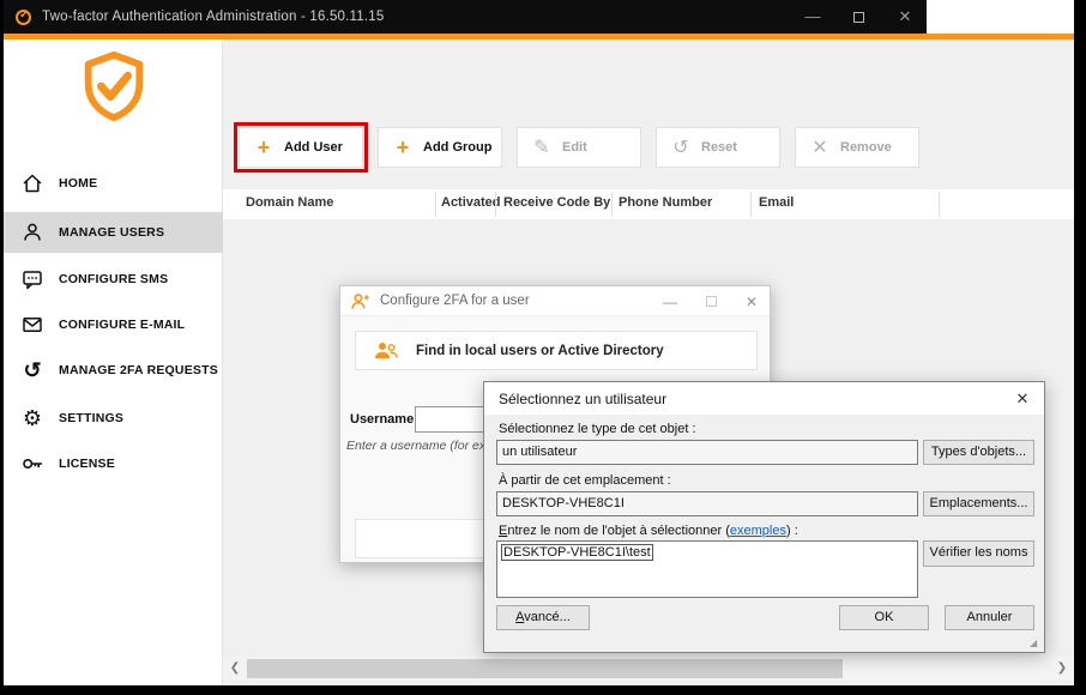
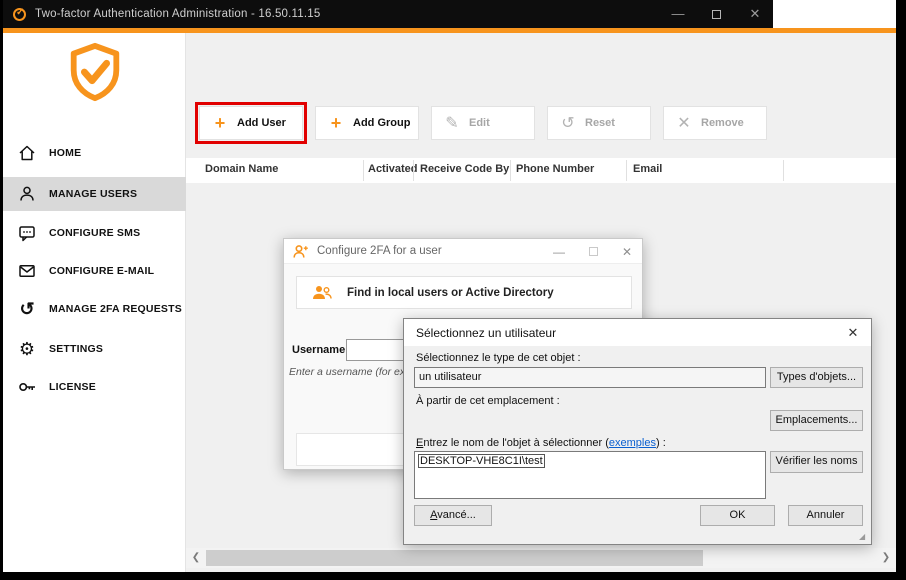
  ✓
  Two-factor Authentication Administration - 16.50.11.15
  —
  ✕
  HOME
  MANAGE USERS
  CONFIGURE SMS
  CONFIGURE E-MAIL
  ↺
  MANAGE 2FA REQUESTS
  ⚙
  SETTINGS
  LICENSE
  +
  Add User
  +
  Add Group
  ✎
  Edit
  ↺
  Reset
  ✕
  Remove
  Domain Name
  Activated
  Receive Code By
  Phone Number
  Email
  ❮
  ❯
  Configure 2FA for a user
  —
  ✕
  Find in local users or Active Directory
  Username
  Enter a username (for e
  Sélectionnez un utilisateur
  ✕
  Sélectionnez le type de cet objet :
  un utilisateur
  Types d'objets...
  À partir de cet emplacement :
- DESKTOP-VHE8C1I
  Emplacements...
  Entrez le nom de l'objet à sélectionner (exemples) :
  DESKTOP-VHE8C1I\test
  Vérifier les noms
  Avancé...
  OK
  Annuler
  ◢
